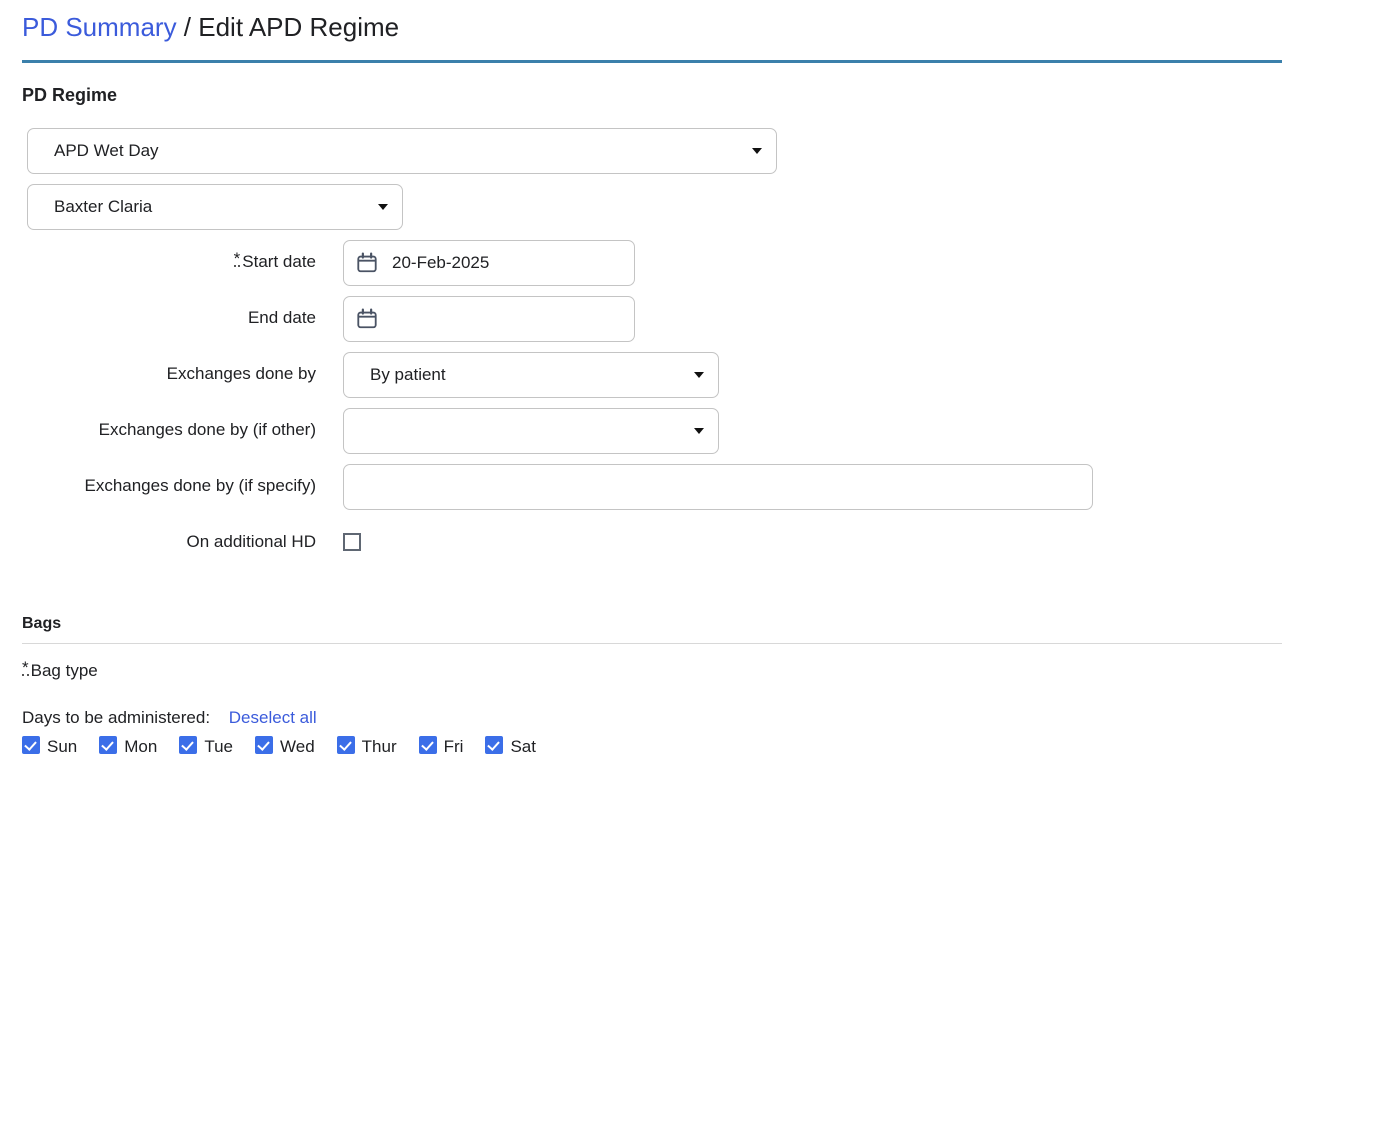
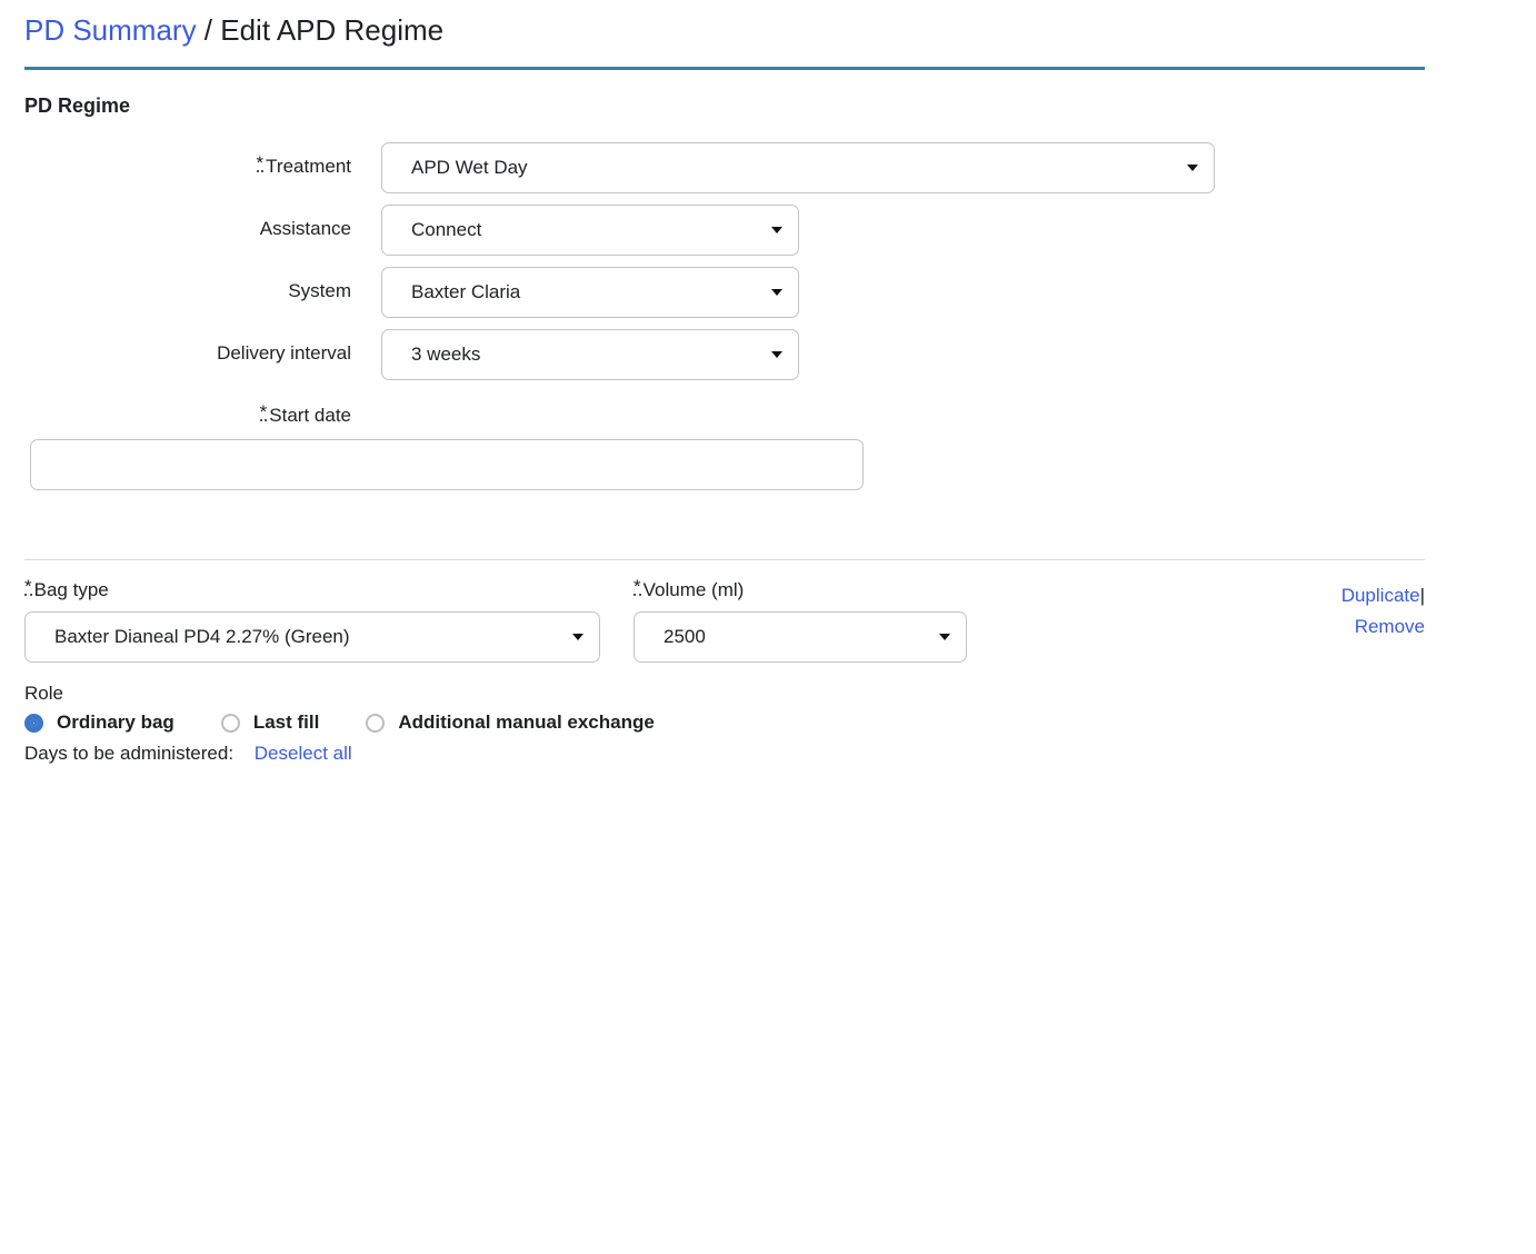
  PD Summary / Edit APD Regime
  PD Regime
+ *Treatment
  APD Wet Day
+ Assistance
+ Connect
+ System
  Baxter Claria
+ Delivery interval
+ 3 weeks
  *Start date
- 20-Feb-2025
- End date
- Exchanges done by
- By patient
- Exchanges done by (if other)
- Exchanges done by (if specify)
- On additional HD
- Bags
  *Bag type
+ Baxter Dianeal PD4 2.27% (Green)
+ *Volume (ml)
+ 2500
+ Duplicate|
+ Remove
+ Role
+ Ordinary bag
+ Last fill
+ Additional manual exchange
  Days to be administered: Deselect all
- Sun
- Mon
- Tue
- Wed
- Thur
- Fri
- Sat
